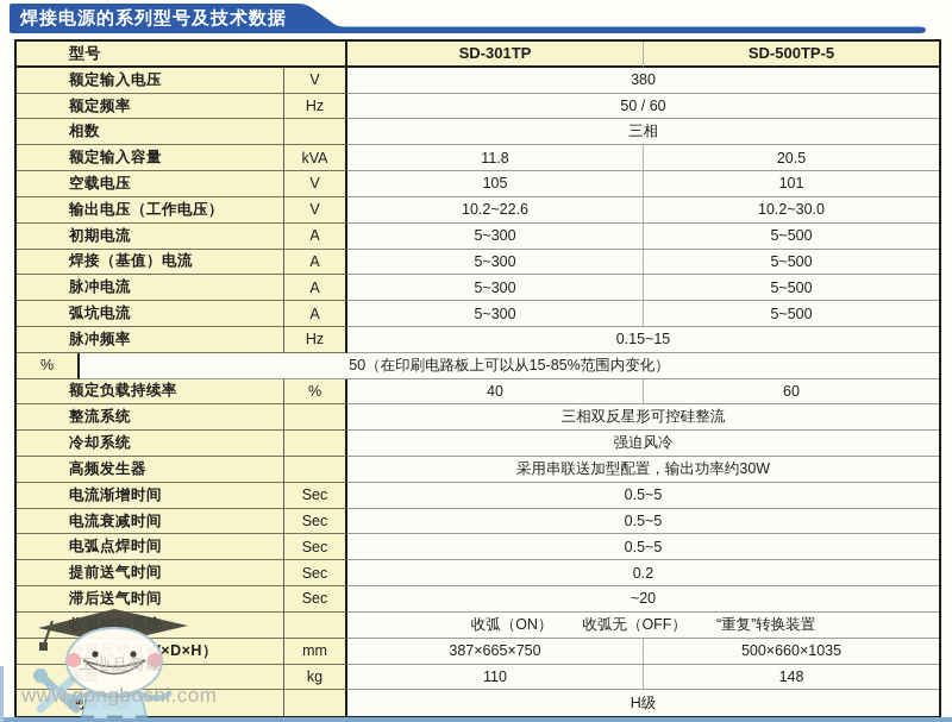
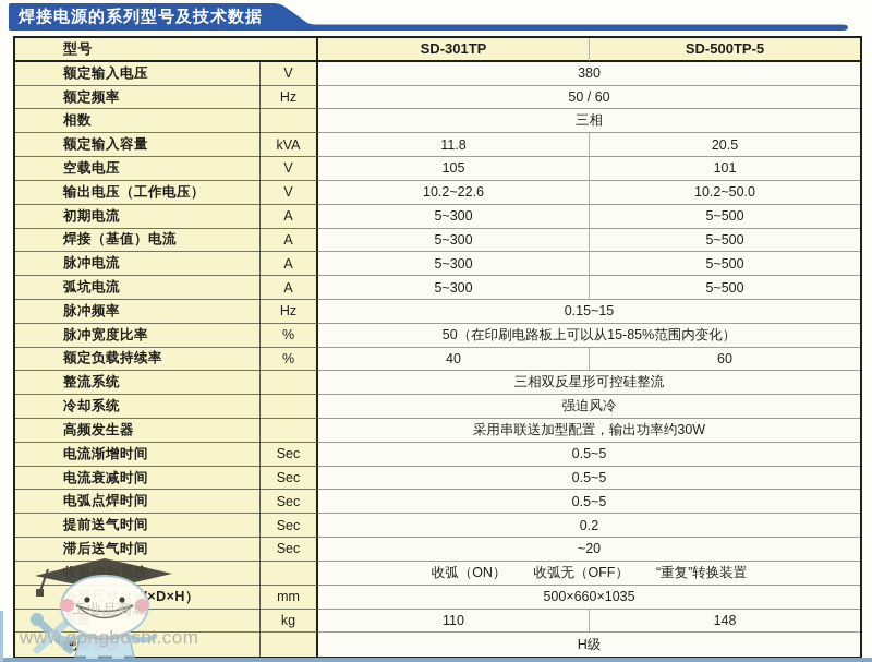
  焊接电源的系列型号及技术数据
  型号
  SD-301TP
  SD-500TP-5
  额定输入电压
  V
  380
  额定频率
  Hz
  50 / 60
  相数
  三相
  额定输入容量
  kVA
  11.8
  20.5
  空载电压
  V
  105
  101
  输出电压（工作电压）
  V
  10.2~22.6
- 10.2~30.0
+ 10.2~50.0
  初期电流
  A
  5~300
  5~500
  焊接（基值）电流
  A
  5~300
  5~500
  脉冲电流
  A
  5~300
  5~500
  弧坑电流
  A
  5~300
  5~500
  脉冲频率
  Hz
  0.15~15
+ 脉冲宽度比率
  %
  50（在印刷电路板上可以从15-85%范围内变化）
  额定负载持续率
  %
  40
  60
  整流系统
  三相双反星形可控硅整流
  冷却系统
  强迫风冷
  高频发生器
  采用串联送加型配置，输出功率约30W
  电流渐增时间
  Sec
  0.5~5
  电流衰减时间
  Sec
  0.5~5
  电弧点焊时间
  Sec
  0.5~5
  提前送气时间
  Sec
  0.2
  滞后送气时间
  Sec
  ~20
  收弧（ON） 收弧无（OFF） “重复”转换装置
  mm
- 387×665×750
  500×660×1035
  kg
  110
  148
  H级
  工业品商城
  www.gongboshi.com
